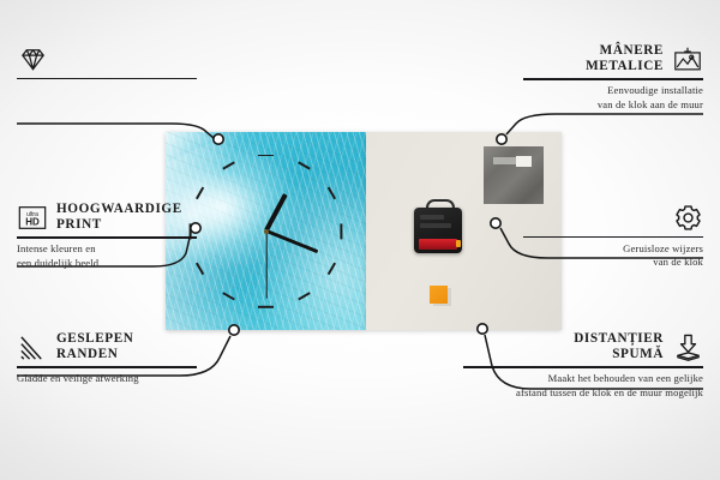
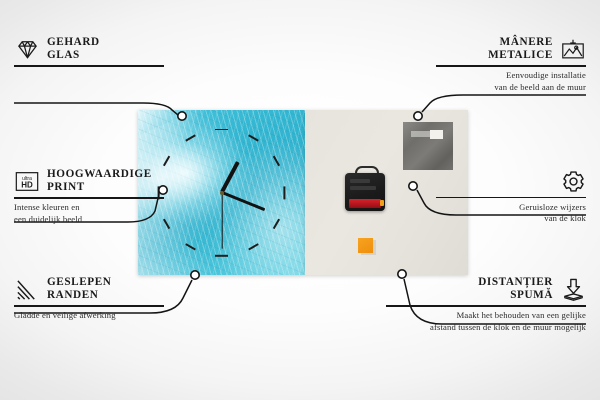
+ GEHARD
+ GLAS
  HD
  HOOGWAARDIGE
  PRINT
  Intense kleuren en
  een duidelijk beeld
  GESLEPEN
  RANDEN
  Gladde en veilige afwerking
  MÂNERE
  METALICE
  Eenvoudige installatie
- van de klok aan de muur
+ van de beeld aan de muur
  Geruisloze wijzers
  van de klok
  DISTANȚIER
  SPUMĂ
  Maakt het behouden van een gelijke
  afstand tussen de klok en de muur mogelijk
